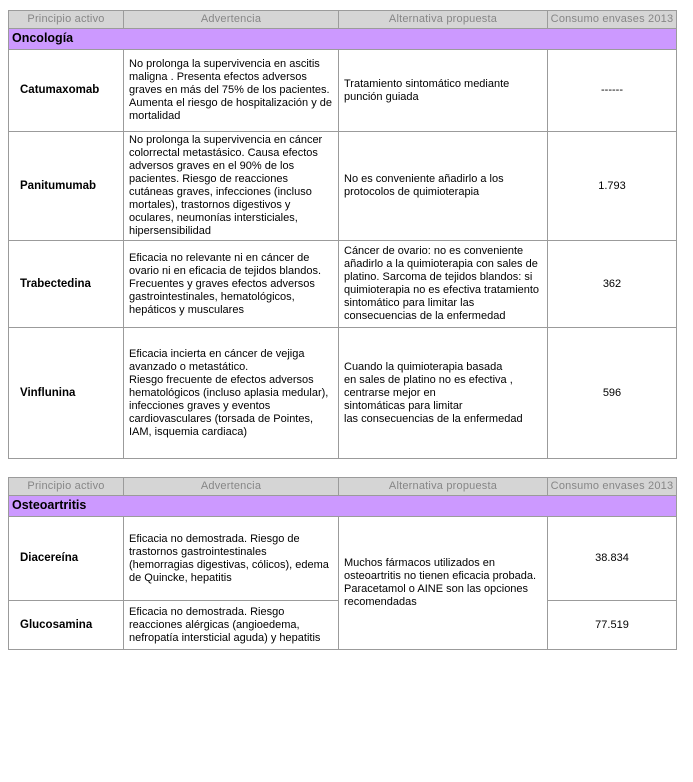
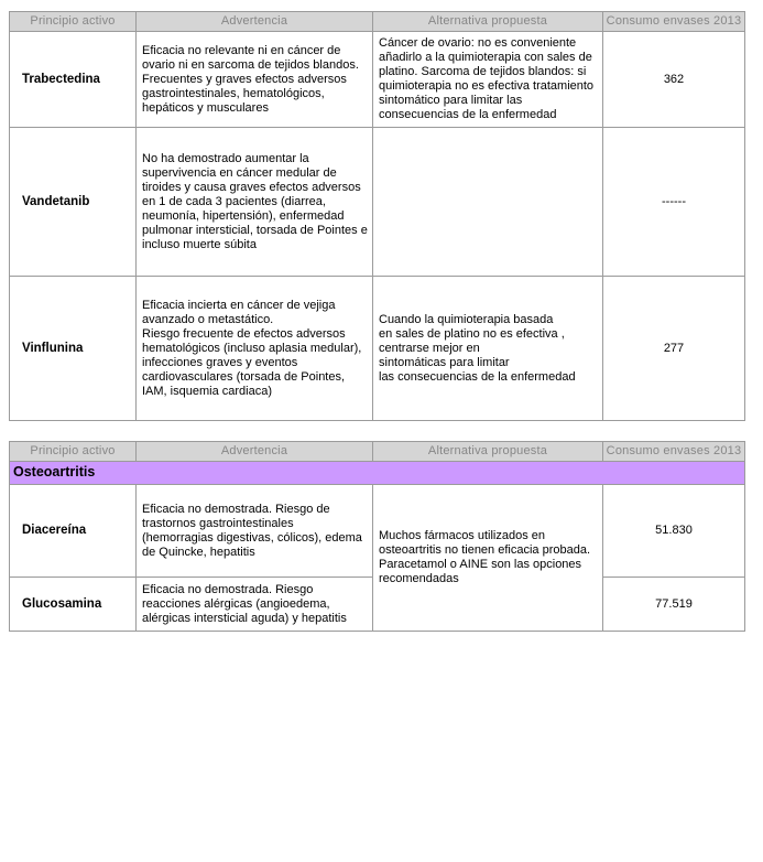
  Principio activo	Advertencia	Alternativa propuesta	Consumo envases 2013
- Oncología
- Catumaxomab	No prolonga la supervivencia en ascitis maligna . Presenta efectos adversos graves en más del 75% de los pacientes. Aumenta el riesgo de hospitalización y de mortalidad	Tratamiento sintomático mediante punción guiada	------
- Panitumumab	No prolonga la supervivencia en cáncer colorrectal metastásico. Causa efectos adversos graves en el 90% de los pacientes. Riesgo de reacciones cutáneas graves, infecciones (incluso mortales), trastornos digestivos y oculares, neumonías intersticiales, hipersensibilidad	No es conveniente añadirlo a los protocolos de quimioterapia	1.793
- Trabectedina	Eficacia no relevante ni en cáncer de ovario ni en eficacia de tejidos blandos. Frecuentes y graves efectos adversos gastrointestinales, hematológicos, hepáticos y musculares	Cáncer de ovario: no es conveniente añadirlo a la quimioterapia con sales de platino. Sarcoma de tejidos blandos: si quimioterapia no es efectiva tratamiento sintomático para limitar las consecuencias de la enfermedad	362
+ Trabectedina	Eficacia no relevante ni en cáncer de ovario ni en sarcoma de tejidos blandos. Frecuentes y graves efectos adversos gastrointestinales, hematológicos, hepáticos y musculares	Cáncer de ovario: no es conveniente añadirlo a la quimioterapia con sales de platino. Sarcoma de tejidos blandos: si quimioterapia no es efectiva tratamiento sintomático para limitar las consecuencias de la enfermedad	362
+ Vandetanib	No ha demostrado aumentar la supervivencia en cáncer medular de tiroides y causa graves efectos adversos en 1 de cada 3 pacientes (diarrea, neumonía, hipertensión), enfermedad pulmonar intersticial, torsada de Pointes e incluso muerte súbita		------
- Vinflunina	Eficacia incierta en cáncer de vejiga avanzado o metastático. Riesgo frecuente de efectos adversos hematológicos (incluso aplasia medular), infecciones graves y eventos cardiovasculares (torsada de Pointes, IAM, isquemia cardiaca)	Cuando la quimioterapia basada en sales de platino no es efectiva , centrarse mejor en sintomáticas para limitar las consecuencias de la enfermedad	596
+ Vinflunina	Eficacia incierta en cáncer de vejiga avanzado o metastático. Riesgo frecuente de efectos adversos hematológicos (incluso aplasia medular), infecciones graves y eventos cardiovasculares (torsada de Pointes, IAM, isquemia cardiaca)	Cuando la quimioterapia basada en sales de platino no es efectiva , centrarse mejor en sintomáticas para limitar las consecuencias de la enfermedad	277
  Principio activo	Advertencia	Alternativa propuesta	Consumo envases 2013
  Osteoartritis
- Diacereína	Eficacia no demostrada. Riesgo de trastornos gastrointestinales (hemorragias digestivas, cólicos), edema de Quincke, hepatitis	Muchos fármacos utilizados en osteoartritis no tienen eficacia probada. Paracetamol o AINE son las opciones recomendadas	38.834
+ Diacereína	Eficacia no demostrada. Riesgo de trastornos gastrointestinales (hemorragias digestivas, cólicos), edema de Quincke, hepatitis	Muchos fármacos utilizados en osteoartritis no tienen eficacia probada. Paracetamol o AINE son las opciones recomendadas	51.830
- Glucosamina	Eficacia no demostrada. Riesgo reacciones alérgicas (angioedema, nefropatía intersticial aguda) y hepatitis	77.519
+ Glucosamina	Eficacia no demostrada. Riesgo reacciones alérgicas (angioedema, alérgicas intersticial aguda) y hepatitis	77.519
